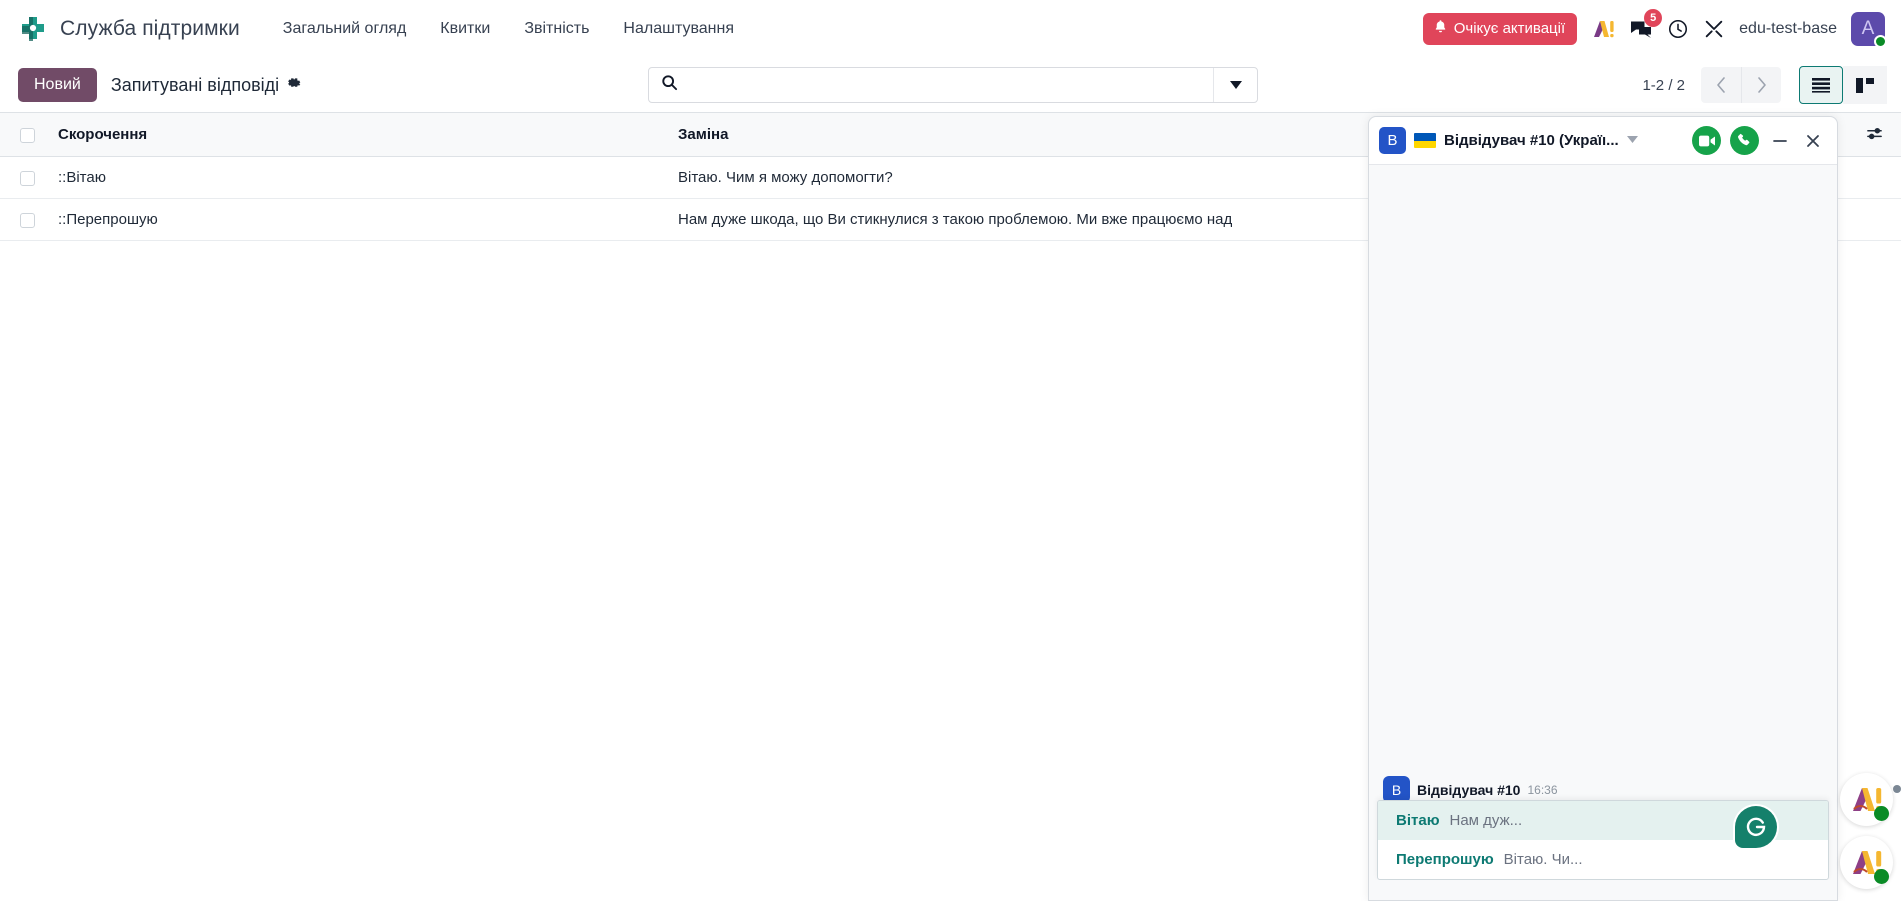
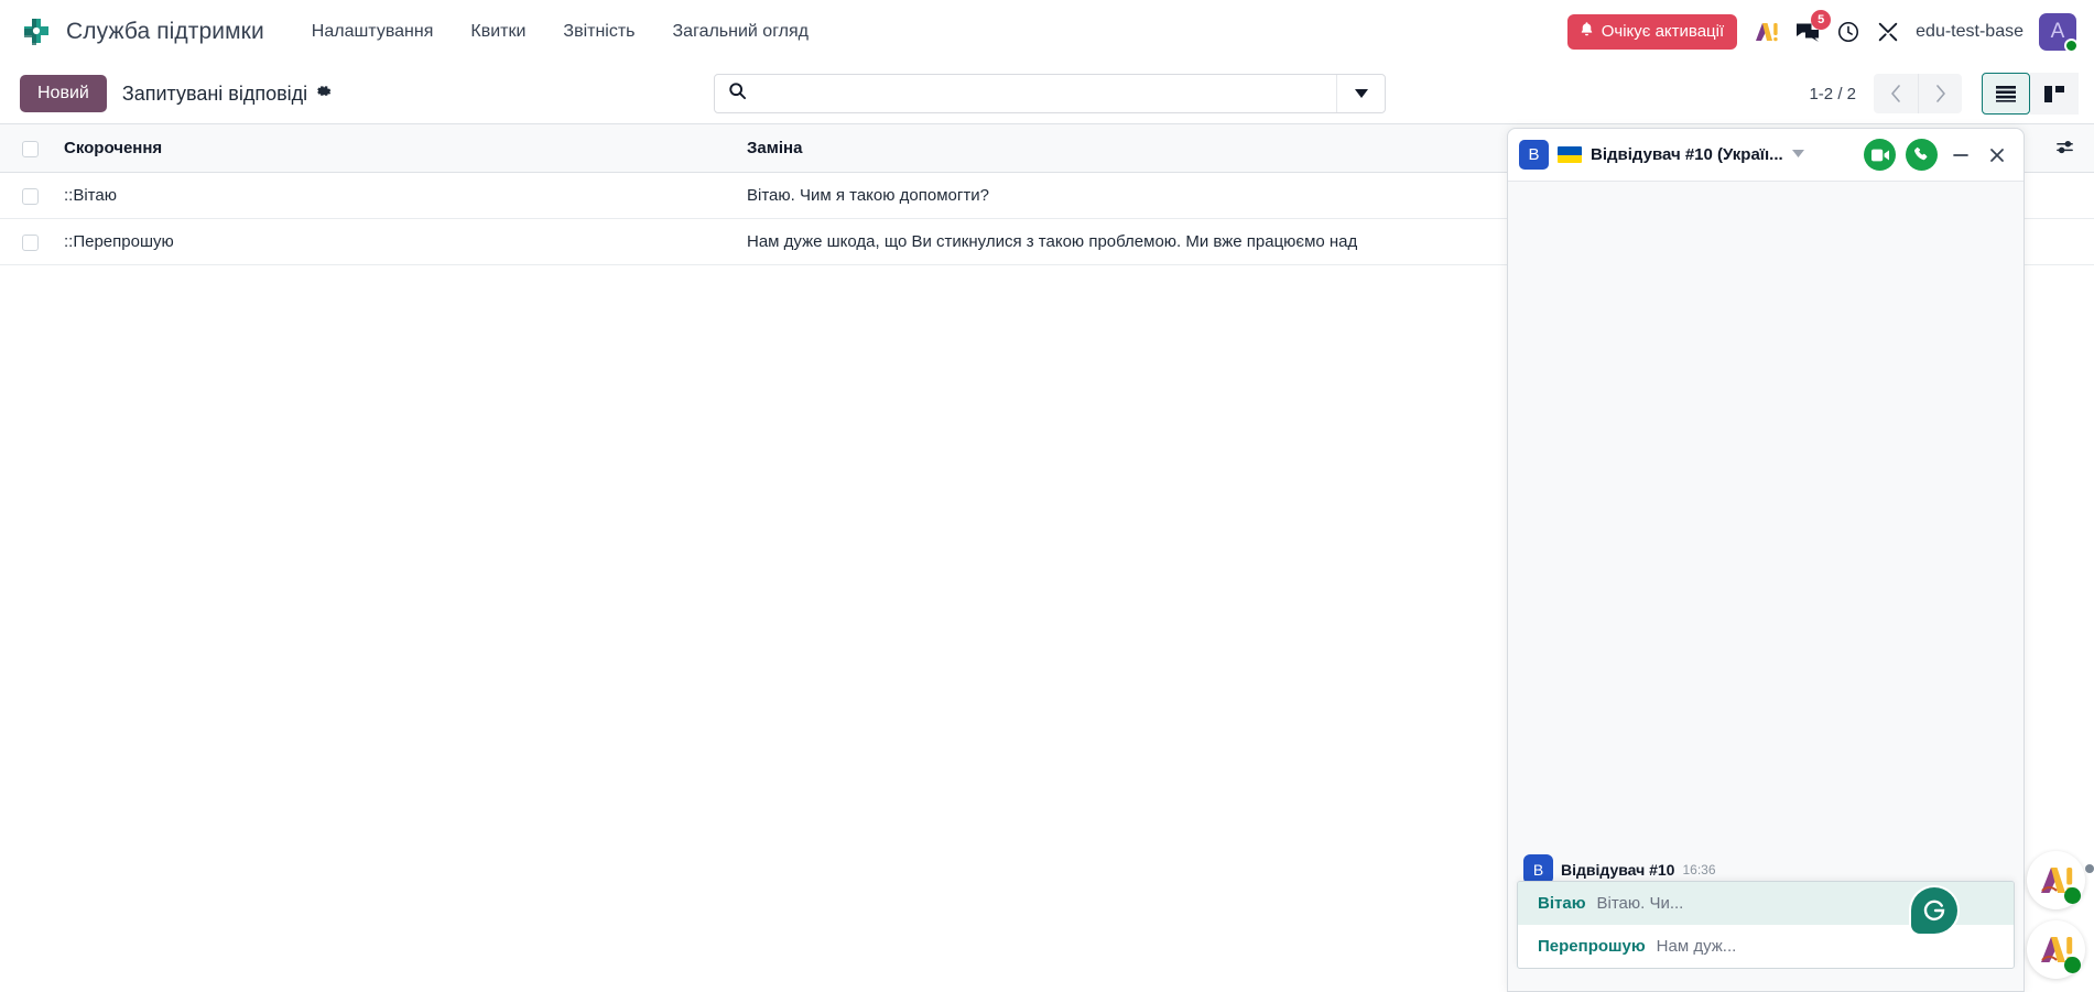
  Служба підтримки
- Загальний огляд
+ Налаштування
  Квитки
  Звітність
- Налаштування
+ Загальний огляд
  Очікує активації
  5
  edu-test-base
  A
  Новий
  Запитувані відповіді
  1-2 / 2
  	Скорочення	Заміна
- 	::Вітаю	Вітаю. Чим я можу допомогти?
+ 	::Вітаю	Вітаю. Чим я такою допомогти?
  	::Перепрошую	Нам дуже шкода, що Ви стикнулися з такою проблемою. Ми вже працюємо над
  B
  Відвідувач #10 (Україı...
  B
  Відвідувач #10
  16:36
  Вітаю
- Нам дуж...
+ Вітаю. Чи...
  Перепрошую
- Вітаю. Чи...
+ Нам дуж...
